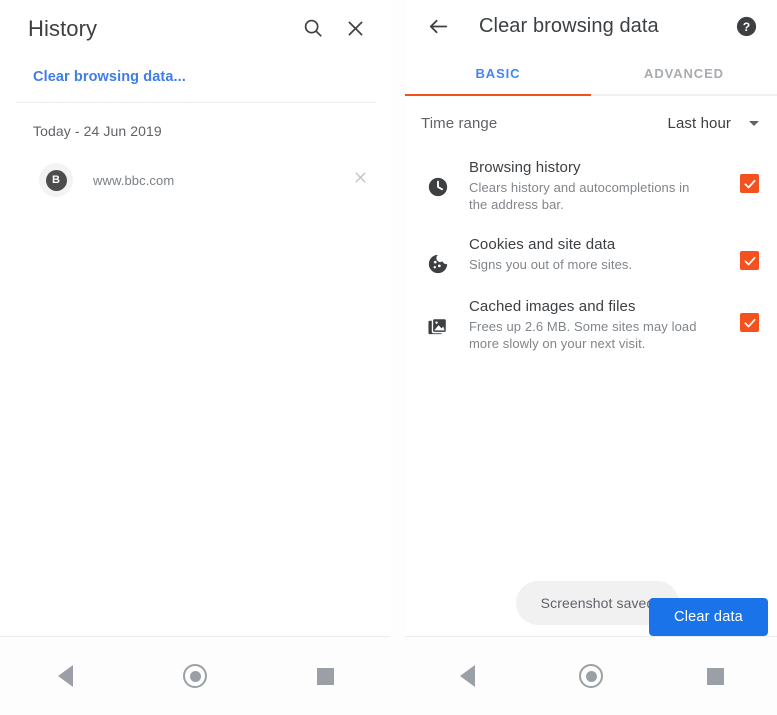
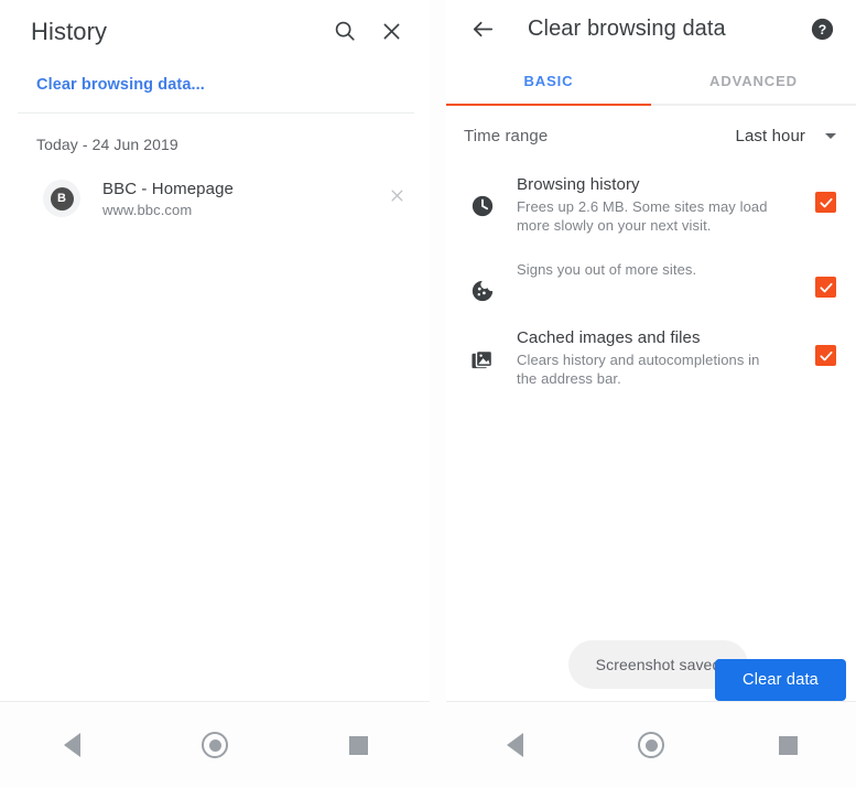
  History
  Clear browsing data...
  Today - 24 Jun 2019
  B
+ BBC - Homepage
  www.bbc.com
  Clear browsing data
  ?
  BASIC
  ADVANCED
  Time range
  Last hour
  Browsing history
- Clears history and autocompletions in the address bar.
+ Frees up 2.6 MB. Some sites may load more slowly on your next visit.
- Cookies and site data
  Signs you out of more sites.
  Cached images and files
- Frees up 2.6 MB. Some sites may load more slowly on your next visit.
+ Clears history and autocompletions in the address bar.
  Screenshot save
  Clear data
